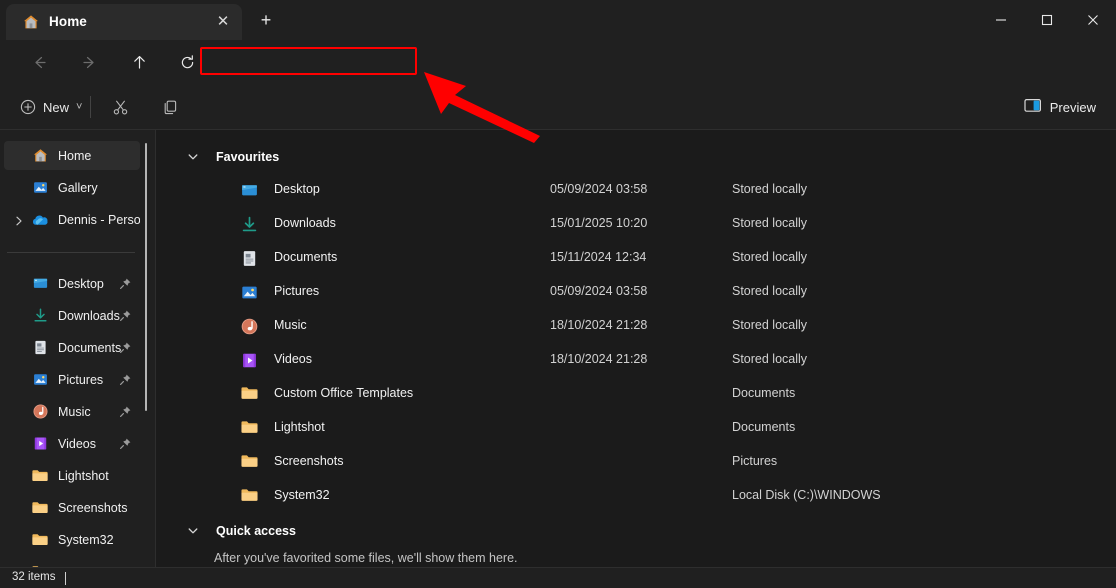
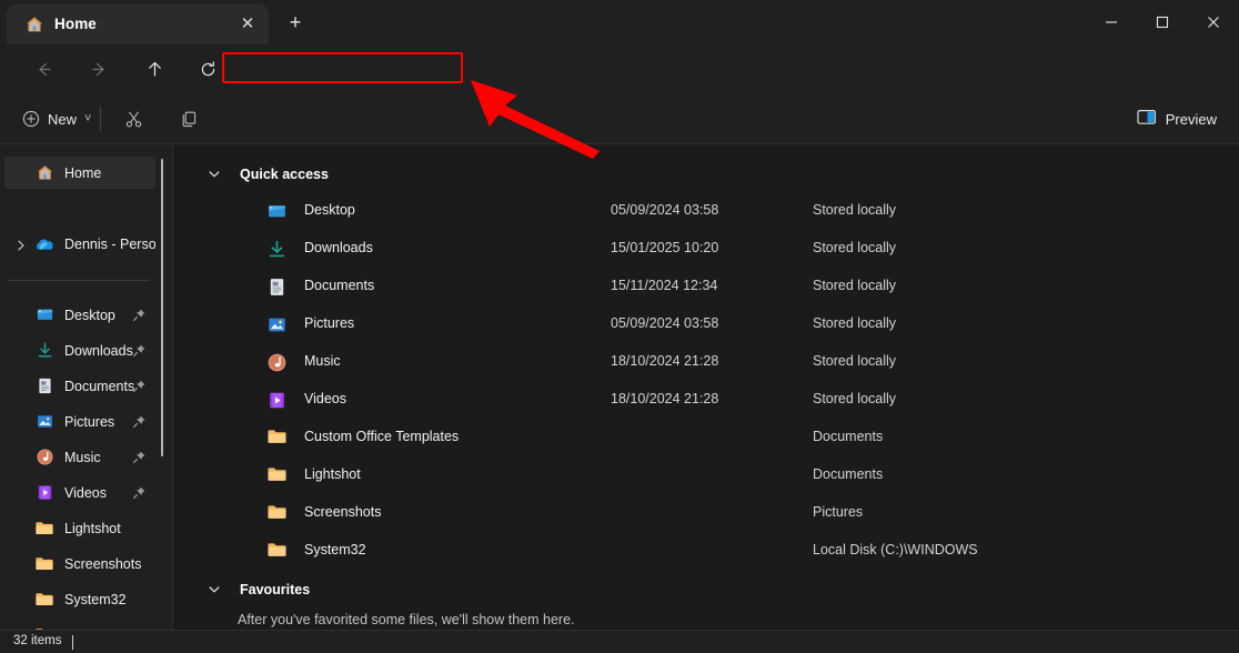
  Home
  ✕
  +
  New
  ˅
  Preview
  Home
- Gallery
  Dennis - Perso
  Desktop
  Downloads
  Documents
  Pictures
  Music
  Videos
  Lightshot
  Screenshots
  System32
- Favourites
+ Quick access
  Desktop
  05/09/2024 03:58
  Stored locally
  Downloads
  15/01/2025 10:20
  Stored locally
  Documents
  15/11/2024 12:34
  Stored locally
  Pictures
  05/09/2024 03:58
  Stored locally
  Music
  18/10/2024 21:28
  Stored locally
  Videos
  18/10/2024 21:28
  Stored locally
  Custom Office Templates
  Documents
  Lightshot
  Documents
  Screenshots
  Pictures
  System32
  Local Disk (C:)\WINDOWS
- Quick access
+ Favourites
  After you've favorited some files, we'll show them here.
  32 items
